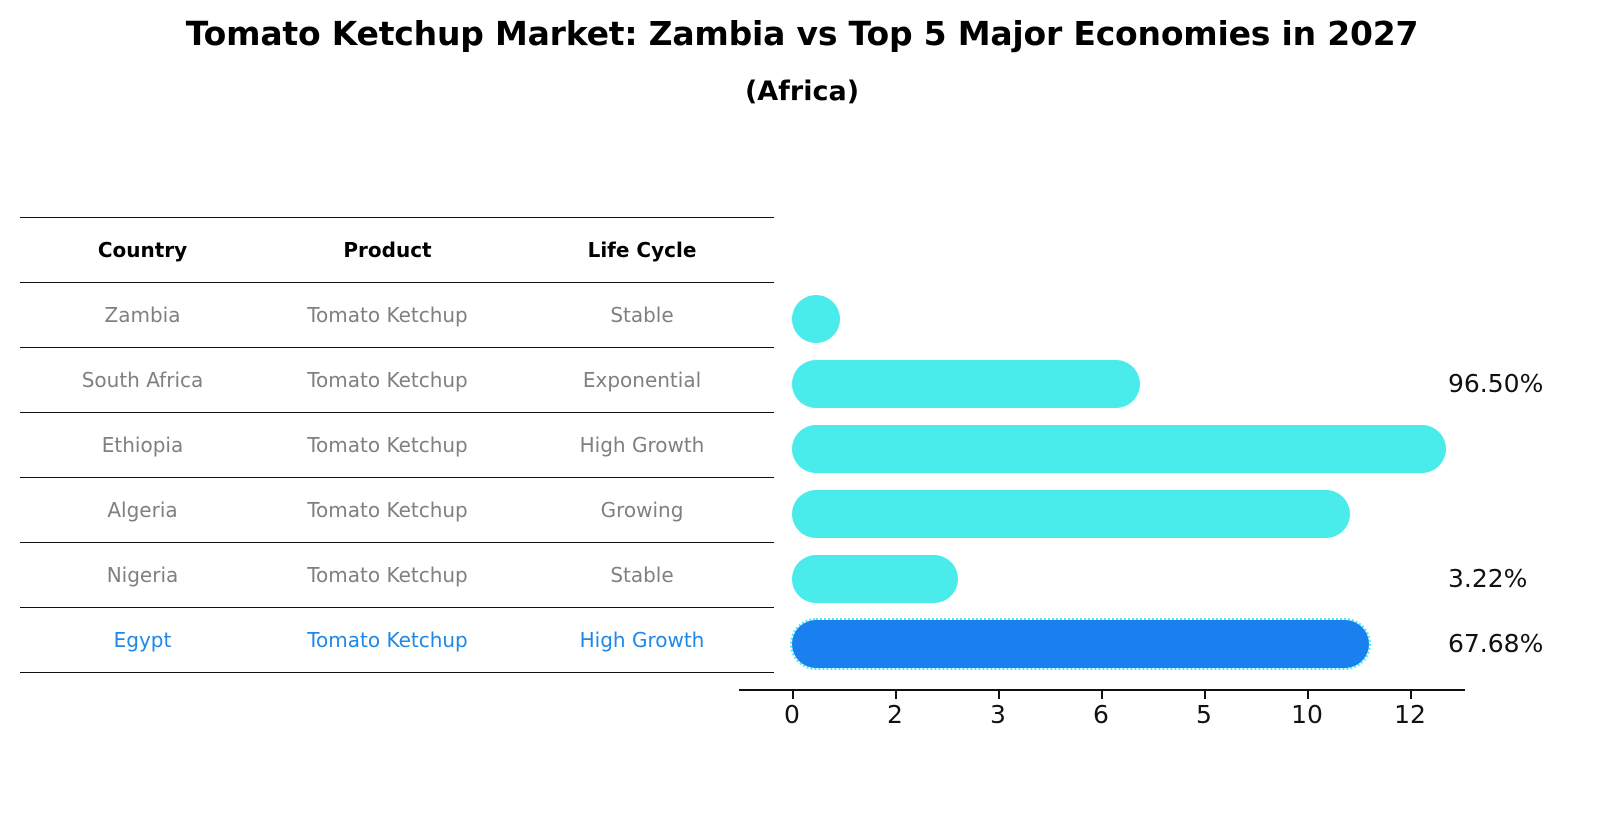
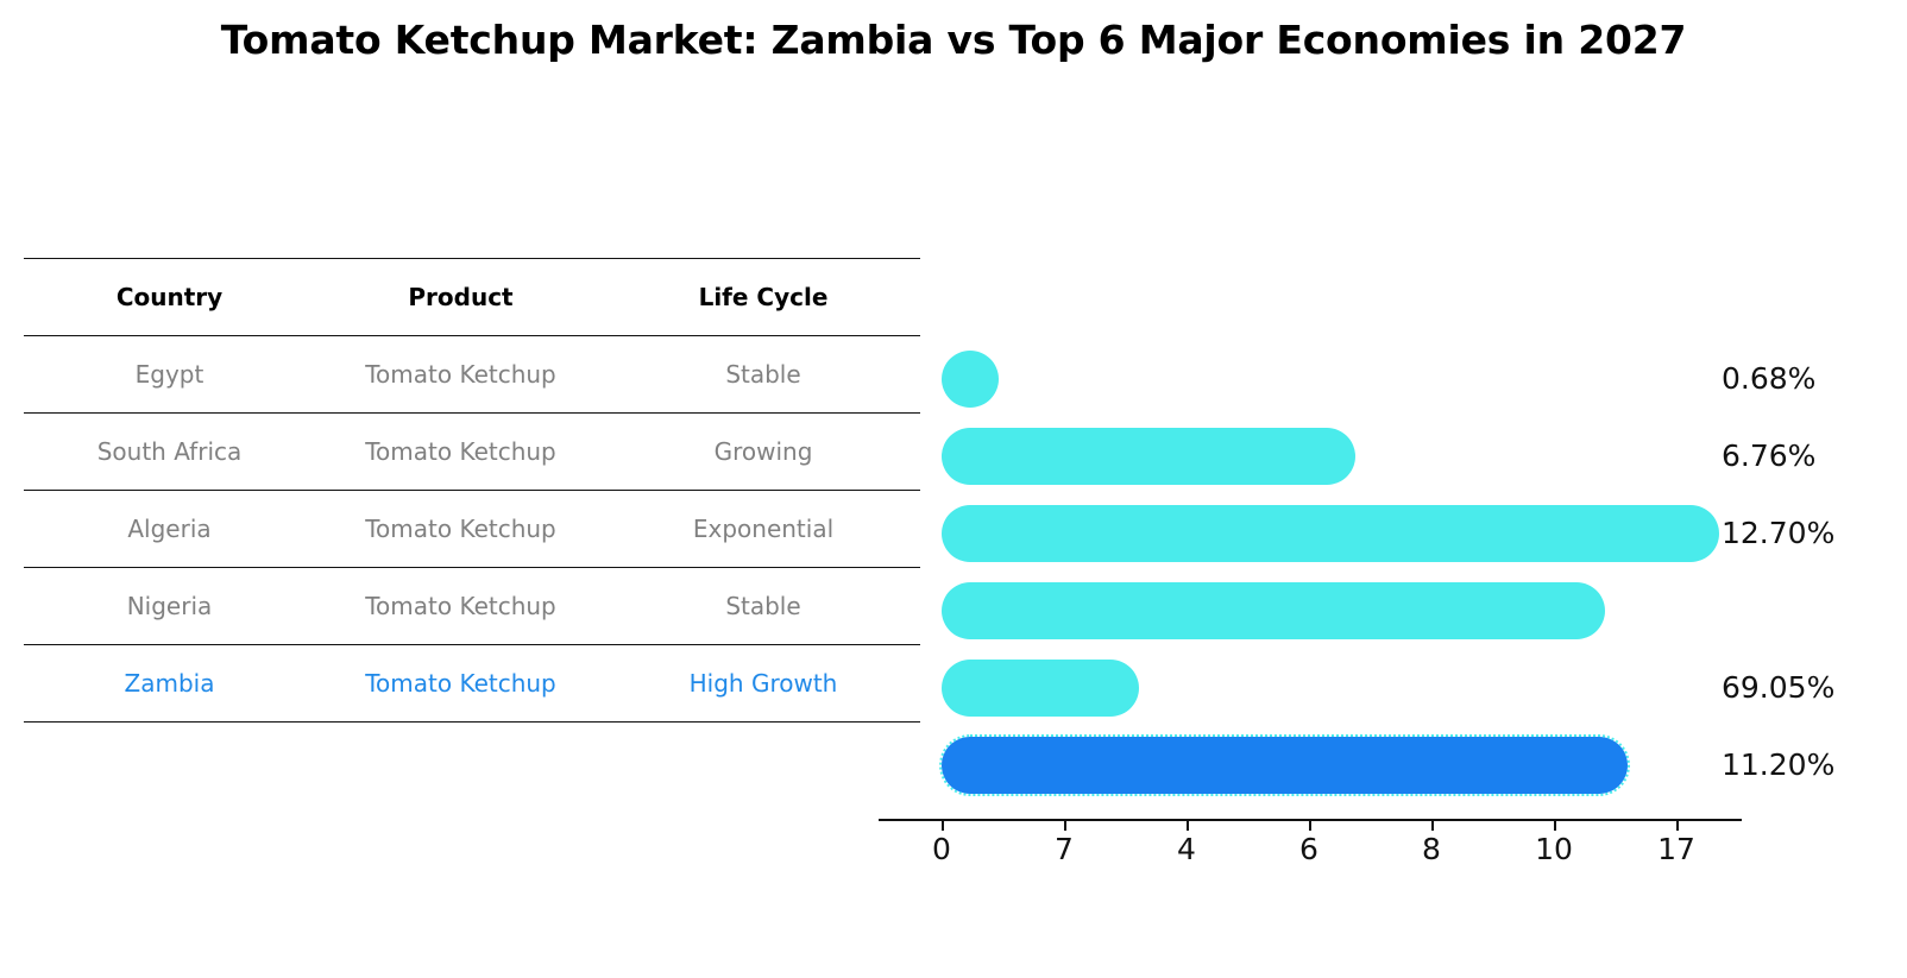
- Tomato Ketchup Market: Zambia vs Top 5 Major Economies in 2027
+ Tomato Ketchup Market: Zambia vs Top 6 Major Economies in 2027
- (Africa)
  Country	Product	Life Cycle
- Zambia	Tomato Ketchup	Stable
+ Egypt	Tomato Ketchup	Stable
- South Africa	Tomato Ketchup	Exponential
+ South Africa	Tomato Ketchup	Growing
- Ethiopia	Tomato Ketchup	High Growth
- Algeria	Tomato Ketchup	Growing
+ Algeria	Tomato Ketchup	Exponential
  Nigeria	Tomato Ketchup	Stable
- Egypt	Tomato Ketchup	High Growth
+ Zambia	Tomato Ketchup	High Growth
  0
- 2
+ 7
- 3
+ 4
  6
- 5
+ 8
  10
- 12
+ 17
+ 0.68%
- 96.50%
+ 6.76%
+ 12.70%
- 3.22%
+ 69.05%
- 67.68%
+ 11.20%
